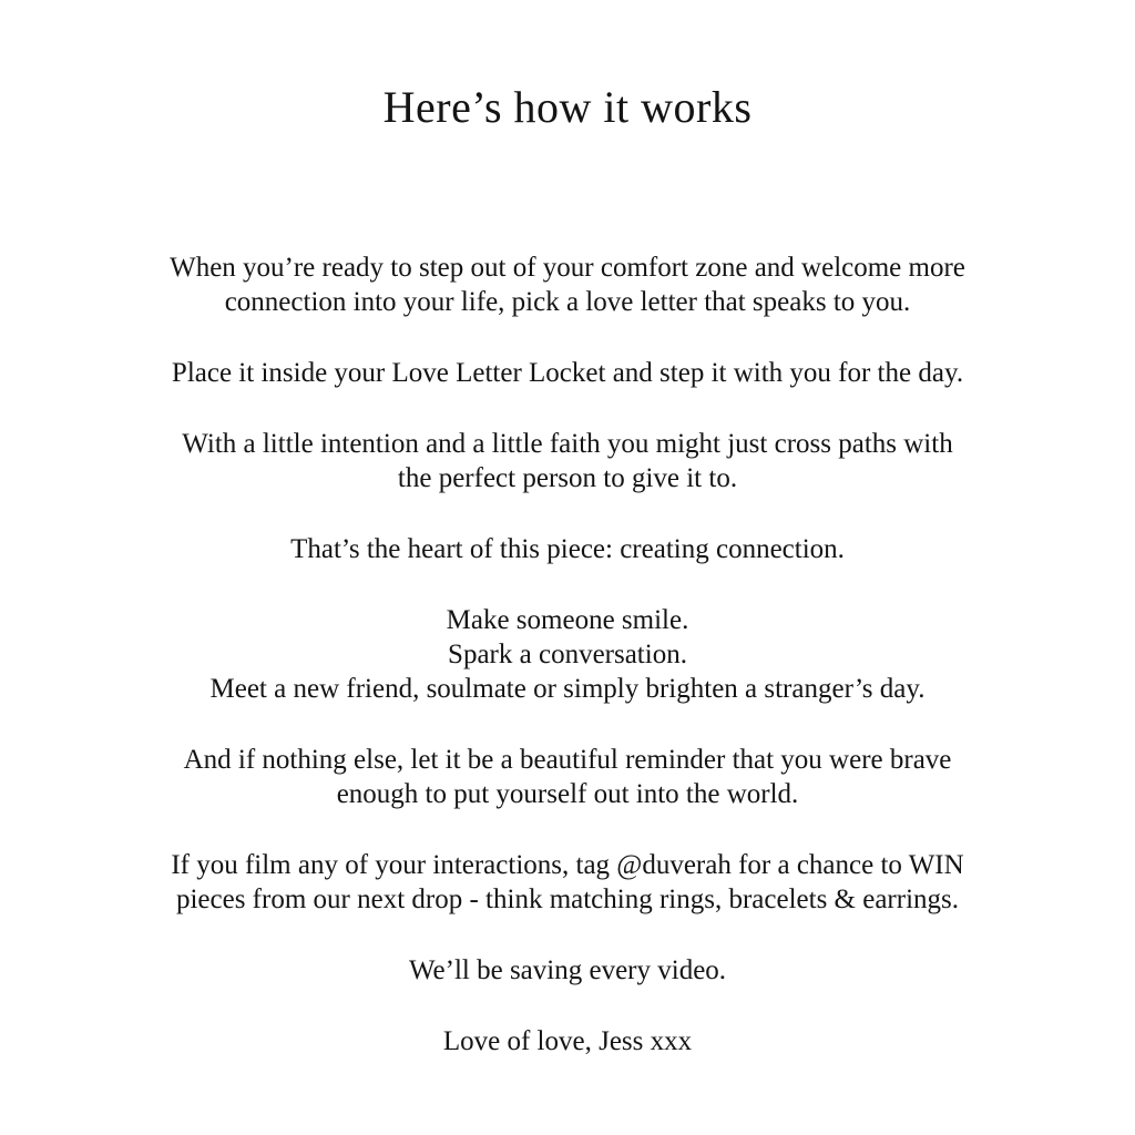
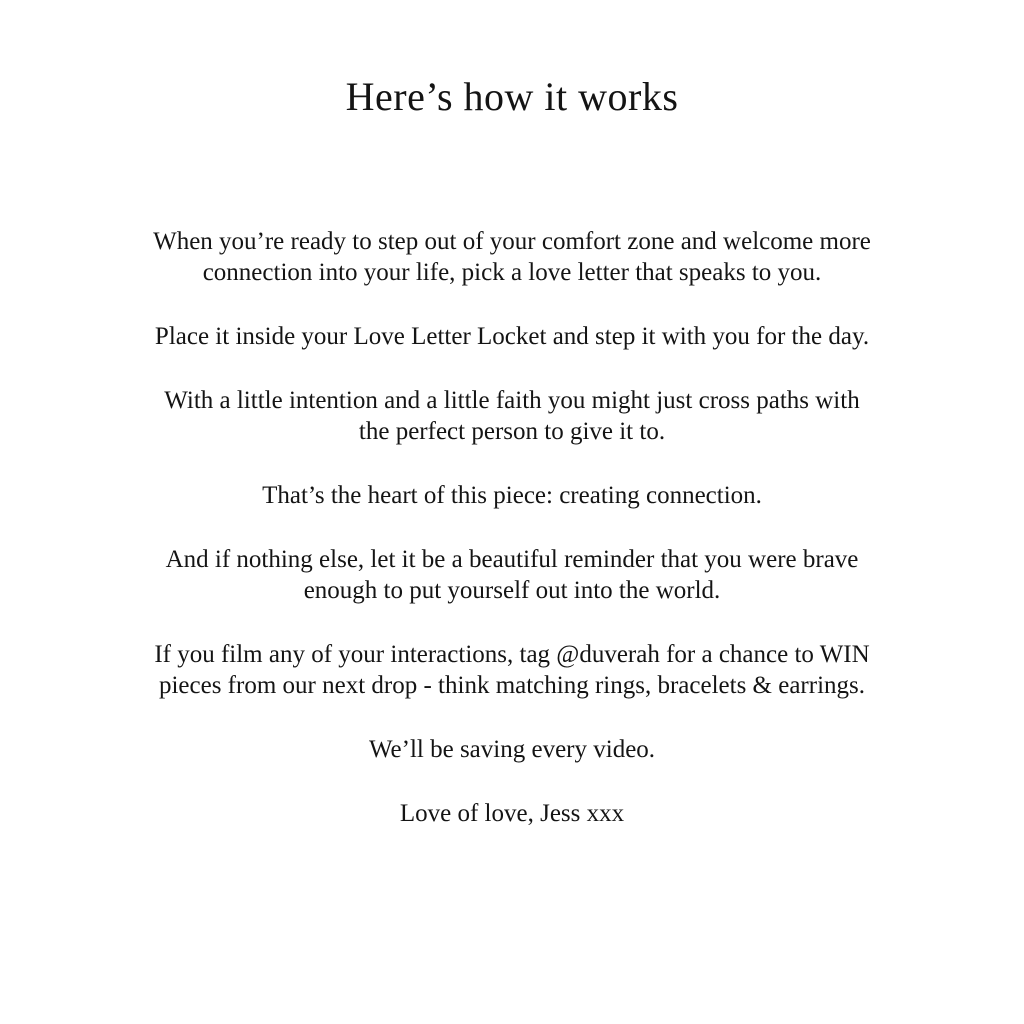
  Here’s how it works
  When you’re ready to step out of your comfort zone and welcome more
  connection into your life, pick a love letter that speaks to you.
  Place it inside your Love Letter Locket and step it with you for the day.
  With a little intention and a little faith you might just cross paths with
  the perfect person to give it to.
  That’s the heart of this piece: creating connection.
- Make someone smile.
- Spark a conversation.
- Meet a new friend, soulmate or simply brighten a stranger’s day.
  And if nothing else, let it be a beautiful reminder that you were brave
  enough to put yourself out into the world.
  If you film any of your interactions, tag @duverah for a chance to WIN
  pieces from our next drop - think matching rings, bracelets & earrings.
  We’ll be saving every video.
  Love of love, Jess xxx
